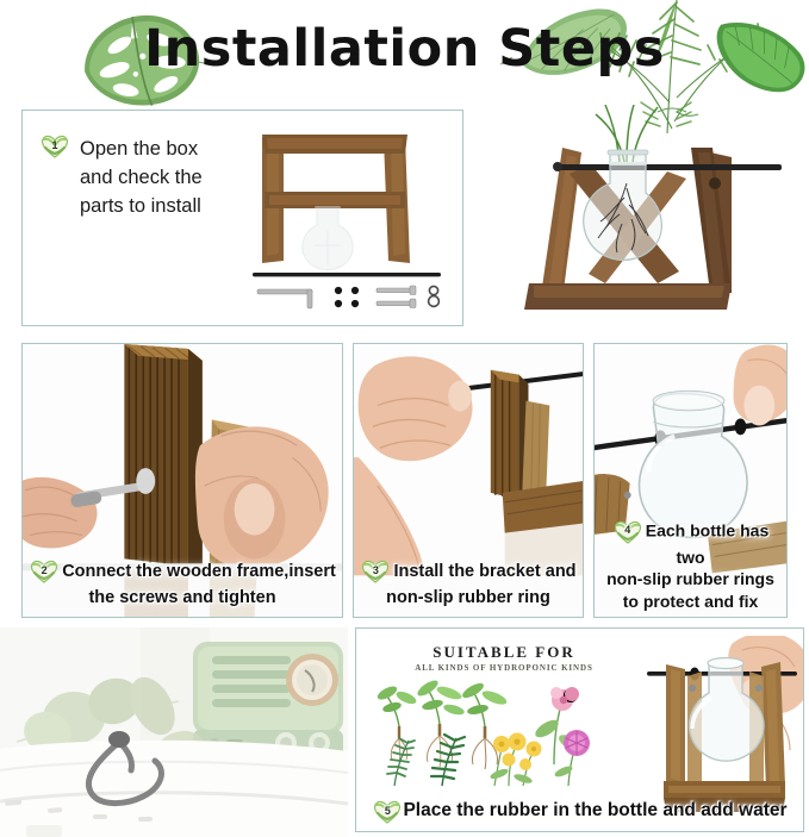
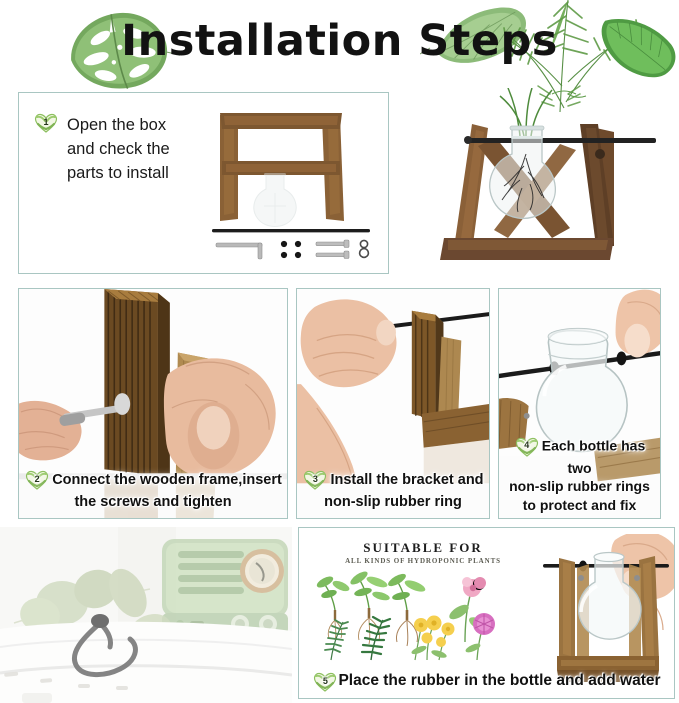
  Installation Steps
  1
  Open the box
  and check the
  parts to install
  2
  Connect the wooden frame,insert
  the screws and tighten
  3
  Install the bracket and
  non-slip rubber ring
  4
  Each bottle has two
  non-slip rubber rings
  to protect and fix
  SUITABLE FOR
- ALL KINDS OF HYDROPONIC KINDS
+ ALL KINDS OF HYDROPONIC PLANTS
  5
  Place the rubber in the bottle and add water
